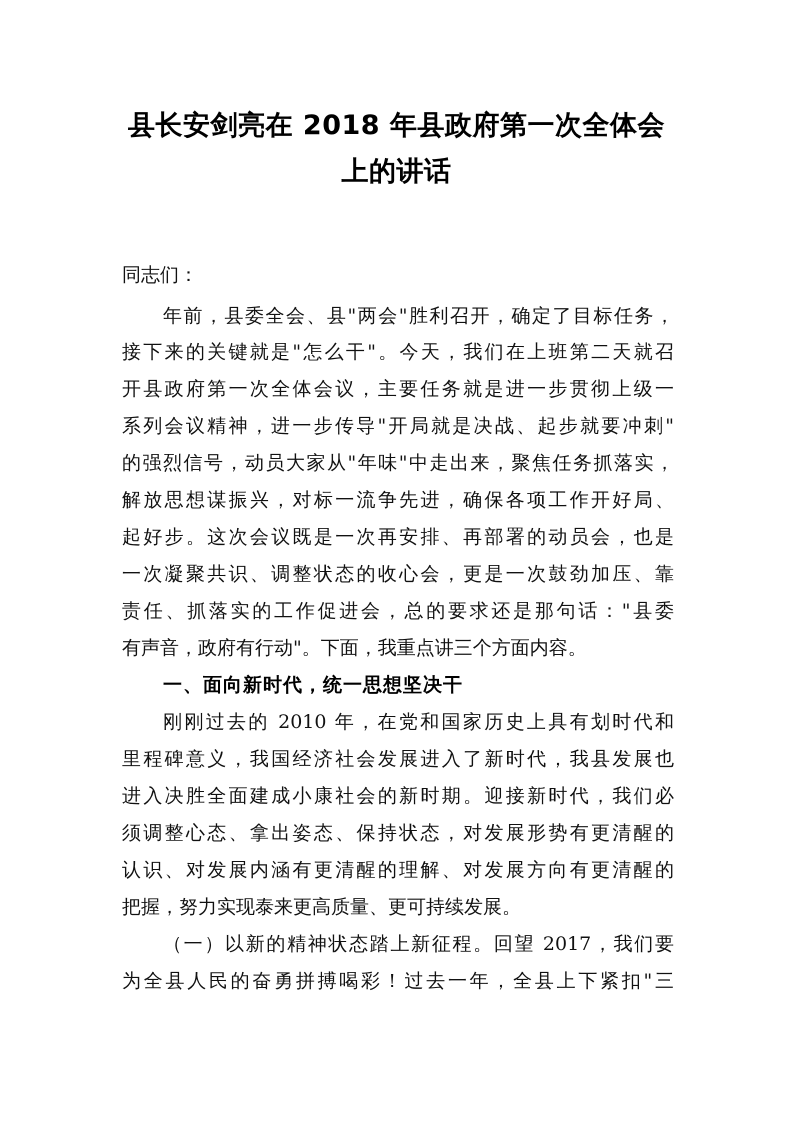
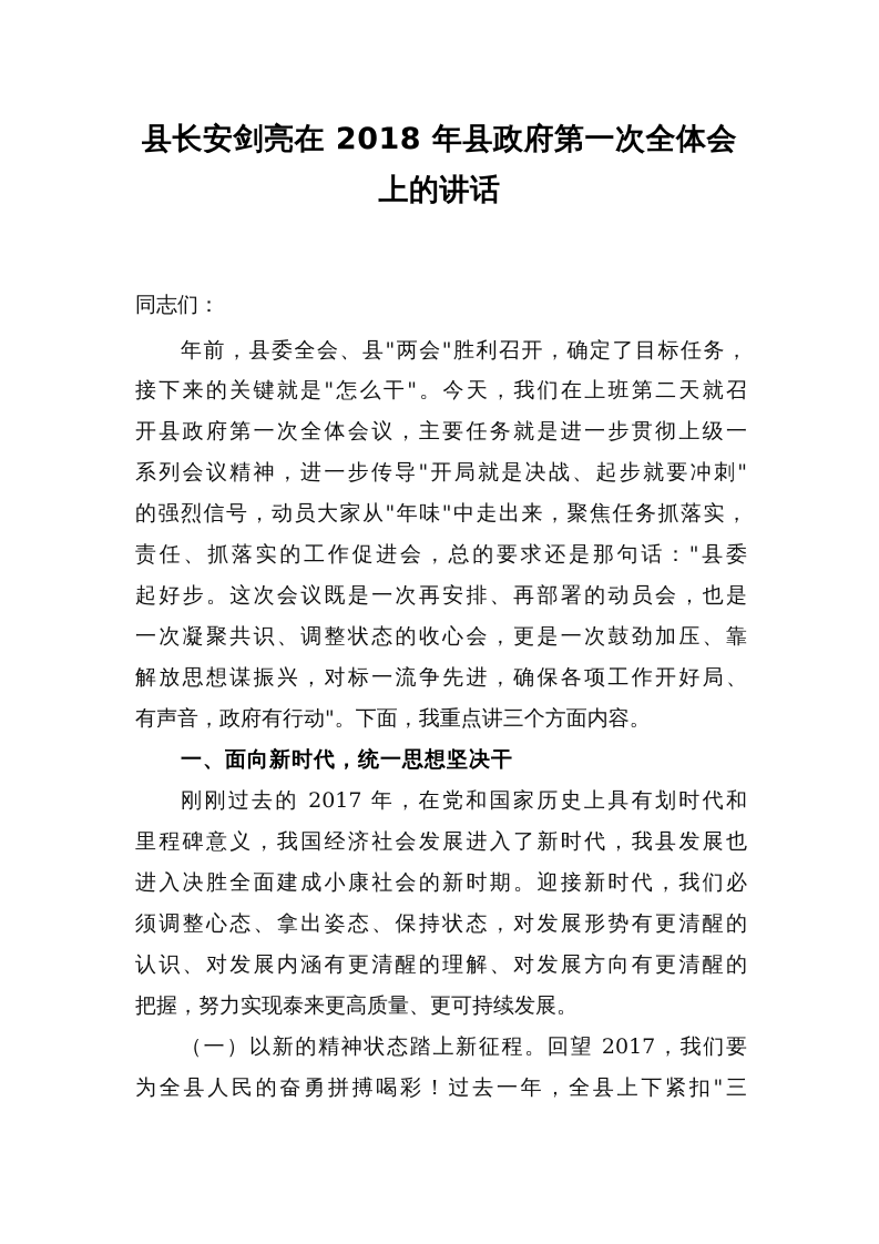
  县长安剑亮在 2018 年县政府第一次全体会
  上的讲话
  同志们：
  年前，县委全会、县"两会"胜利召开，确定了目标任务，
  接下来的关键就是"怎么干"。今天，我们在上班第二天就召
  开县政府第一次全体会议，主要任务就是进一步贯彻上级一
  系列会议精神，进一步传导"开局就是决战、起步就要冲刺"
  的强烈信号，动员大家从"年味"中走出来，聚焦任务抓落实，
- 解放思想谋振兴，对标一流争先进，确保各项工作开好局、
+ 责任、抓落实的工作促进会，总的要求还是那句话："县委
  起好步。这次会议既是一次再安排、再部署的动员会，也是
  一次凝聚共识、调整状态的收心会，更是一次鼓劲加压、靠
- 责任、抓落实的工作促进会，总的要求还是那句话："县委
+ 解放思想谋振兴，对标一流争先进，确保各项工作开好局、
  有声音，政府有行动"。下面，我重点讲三个方面内容。
  一、面向新时代，统一思想坚决干
- 刚刚过去的 2010 年，在党和国家历史上具有划时代和
+ 刚刚过去的 2017 年，在党和国家历史上具有划时代和
  里程碑意义，我国经济社会发展进入了新时代，我县发展也
  进入决胜全面建成小康社会的新时期。迎接新时代，我们必
  须调整心态、拿出姿态、保持状态，对发展形势有更清醒的
  认识、对发展内涵有更清醒的理解、对发展方向有更清醒的
  把握，努力实现泰来更高质量、更可持续发展。
  （一）以新的精神状态踏上新征程。回望 2017，我们要
  为全县人民的奋勇拼搏喝彩！过去一年，全县上下紧扣"三
